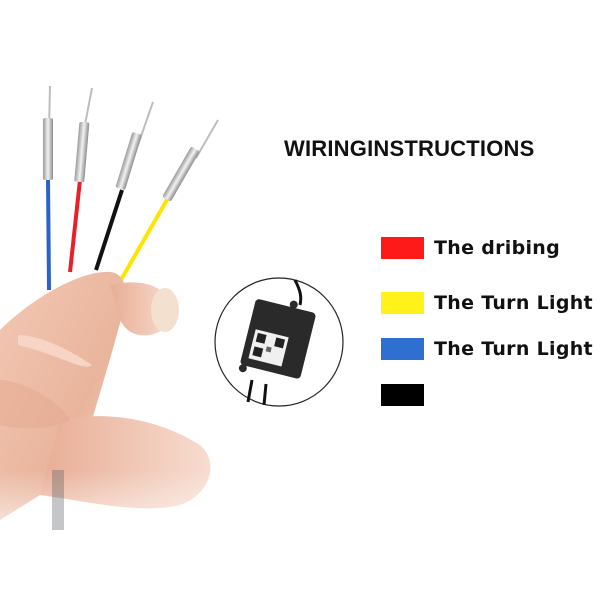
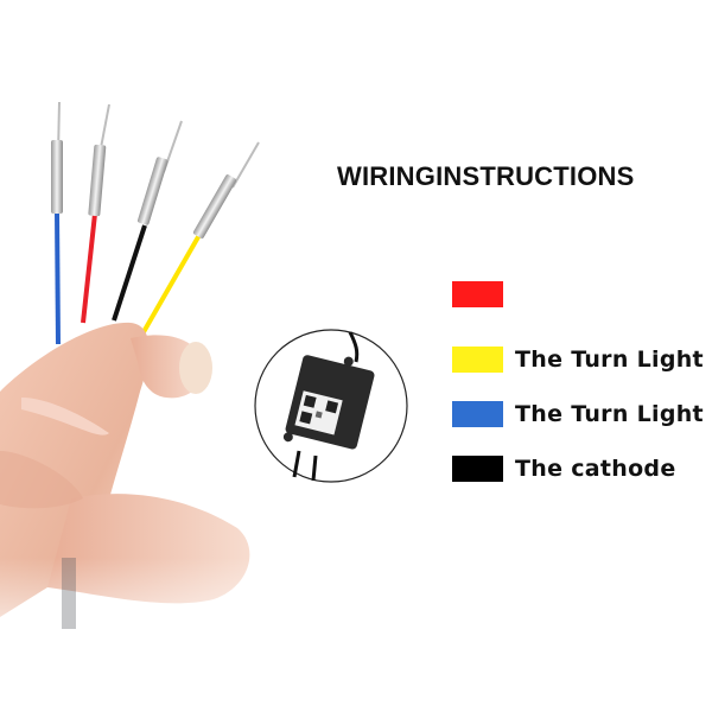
  WIRINGINSTRUCTIONS
- The dribing
  The Turn Light
  The Turn Light
+ The cathode
